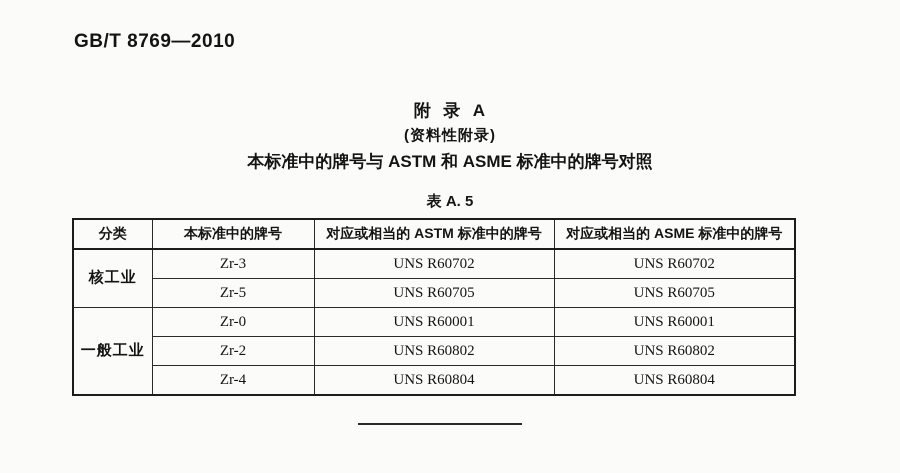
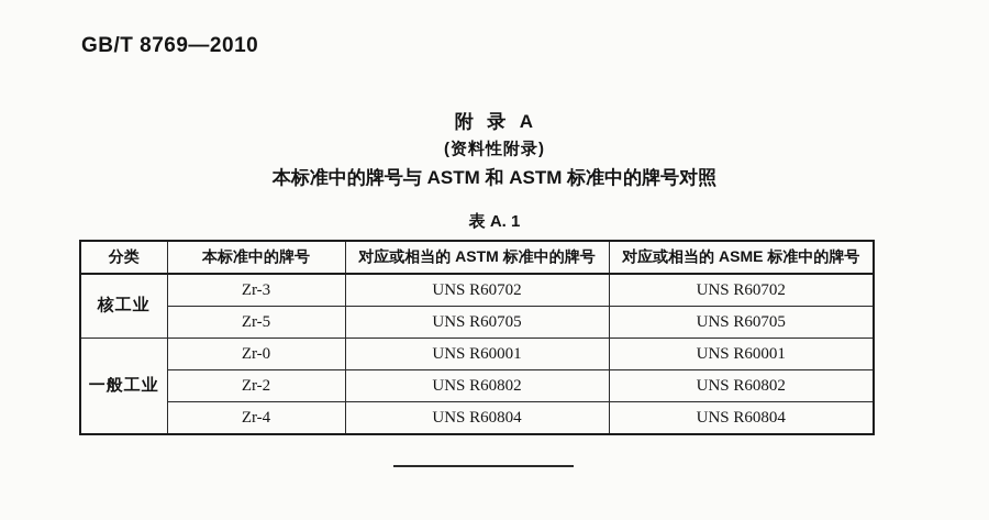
  GB/T 8769—2010
  附 录 A
  (资料性附录)
- 本标准中的牌号与 ASTM 和 ASME 标准中的牌号对照
+ 本标准中的牌号与 ASTM 和 ASTM 标准中的牌号对照
- 表 A. 5
+ 表 A. 1
  分类	本标准中的牌号	对应或相当的 ASTM 标准中的牌号	对应或相当的 ASME 标准中的牌号
  核工业	Zr-3	UNS R60702	UNS R60702
  Zr-5	UNS R60705	UNS R60705
  一般工业	Zr-0	UNS R60001	UNS R60001
  Zr-2	UNS R60802	UNS R60802
  Zr-4	UNS R60804	UNS R60804
